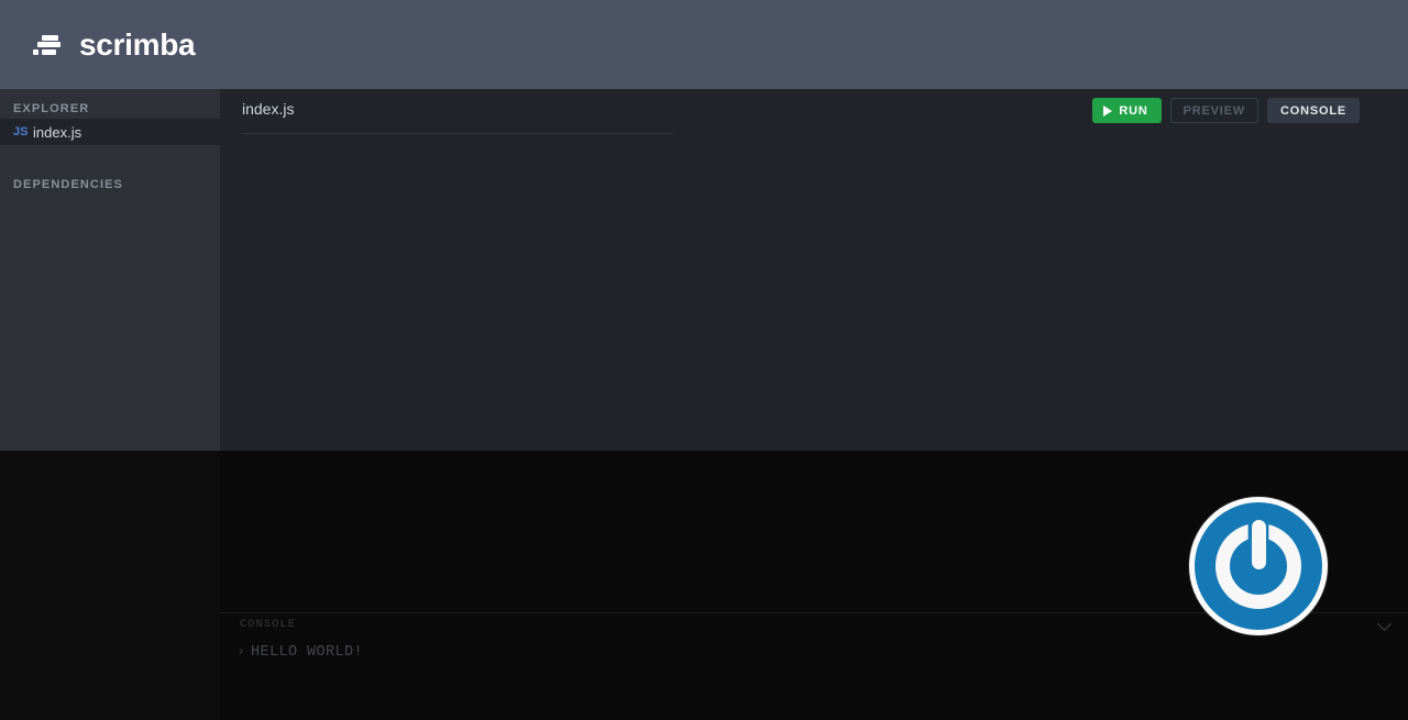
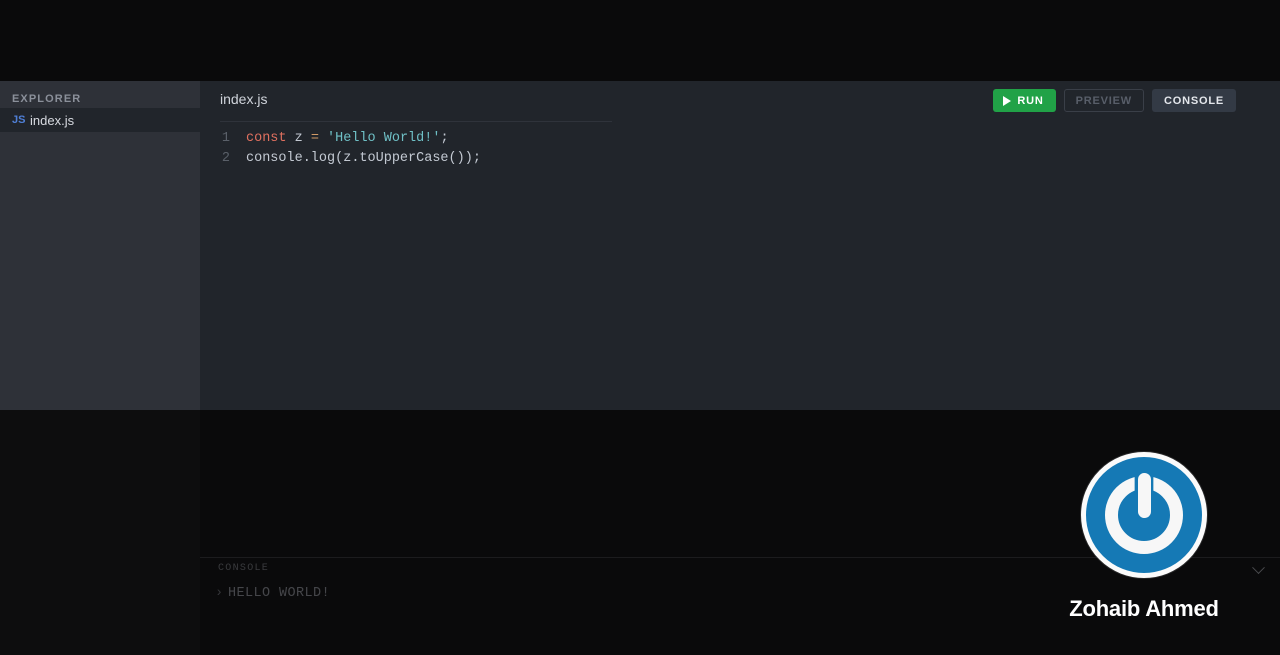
- scrimba
  EXPLORER
  JS
  index.js
- DEPENDENCIES
  index.js
  RUN
  PREVIEW
  CONSOLE
+ 1
+ const z = 'Hello World!';
+ 2
+ console.log(z.toUpperCase());
  CONSOLE
  ›
  HELLO WORLD!
+ Zohaib Ahmed
